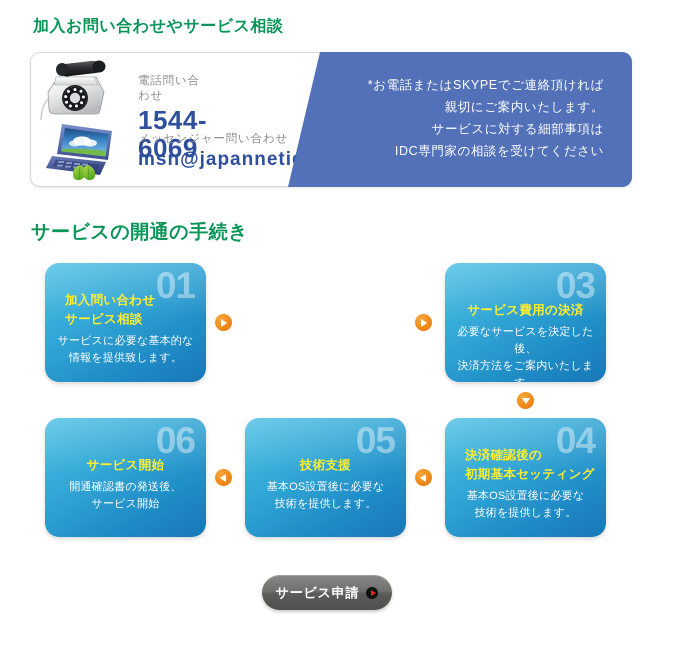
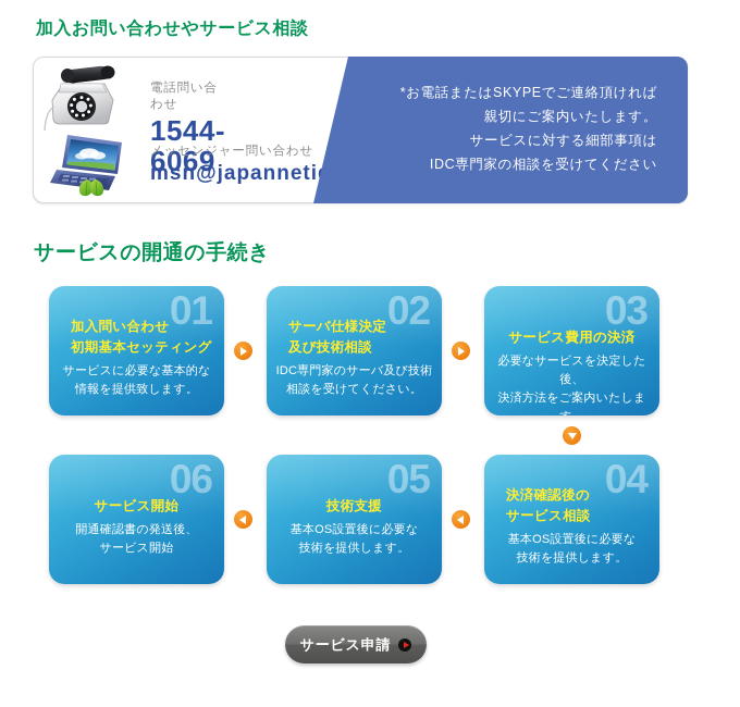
  加入お問い合わせやサービス相談
  電話問い合わせ
  1544-6069
  メッセンジャー問い合わせ
  *お電話またはSKYPEでご連絡頂ければ
  親切にご案内いたします。
  サービスに対する細部事項は
  IDC専門家の相談を受けてください
  サービスの開通の手続き
  01
  加入問い合わせ
- サービス相談
+ 初期基本セッティング
  サービスに必要な基本的な
  情報を提供致します。
+ 02
+ サーバ仕様決定
+ 及び技術相談
+ IDC専門家のサーバ及び技術
+ 相談を受けてください。
  03
  サービス費用の決済
  必要なサービスを決定した後、
  決済方法をご案内いたしま
  04
  決済確認後の
- 初期基本セッティング
+ サービス相談
  基本OS設置後に必要な
  技術を提供します。
  05
  技術支援
  基本OS設置後に必要な
  技術を提供します。
  06
  サービス開始
  開通確認書の発送後、
  サービス開始
  サービス申請
